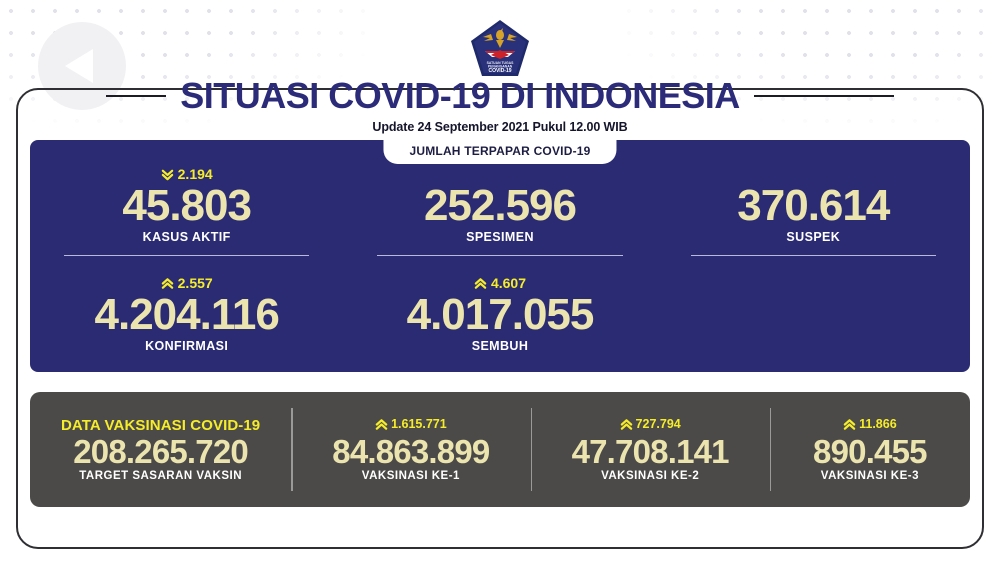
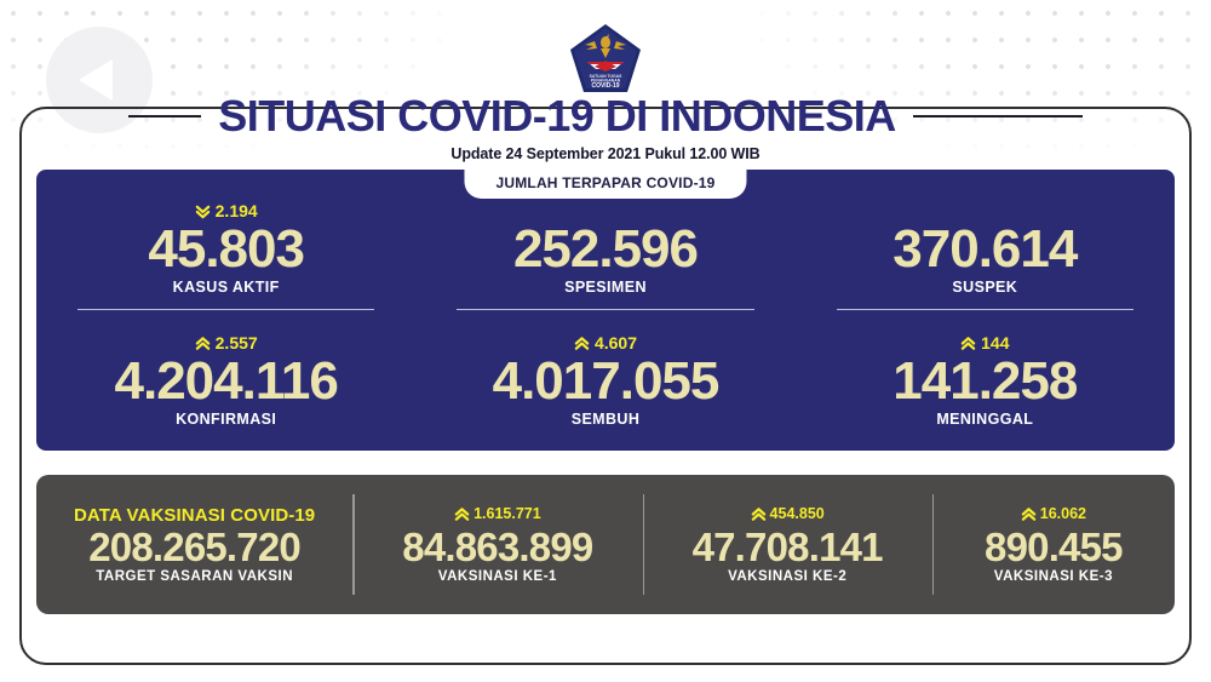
  SITUASI COVID-19 DI INDONESIA
  Update 24 September 2021 Pukul 12.00 WIB
  2.194
  45.803
  KASUS AKTIF
  252.596
  SPESIMEN
  370.614
  SUSPEK
  2.557
  4.204.116
  KONFIRMASI
  4.607
  4.017.055
  SEMBUH
+ 144
+ 141.258
+ MENINGGAL
  DATA VAKSINASI COVID-19
  208.265.720
  TARGET SASARAN VAKSIN
  1.615.771
  84.863.899
  VAKSINASI KE-1
- 727.794
+ 454.850
  47.708.141
  VAKSINASI KE-2
- 11.866
+ 16.062
  890.455
  VAKSINASI KE-3
